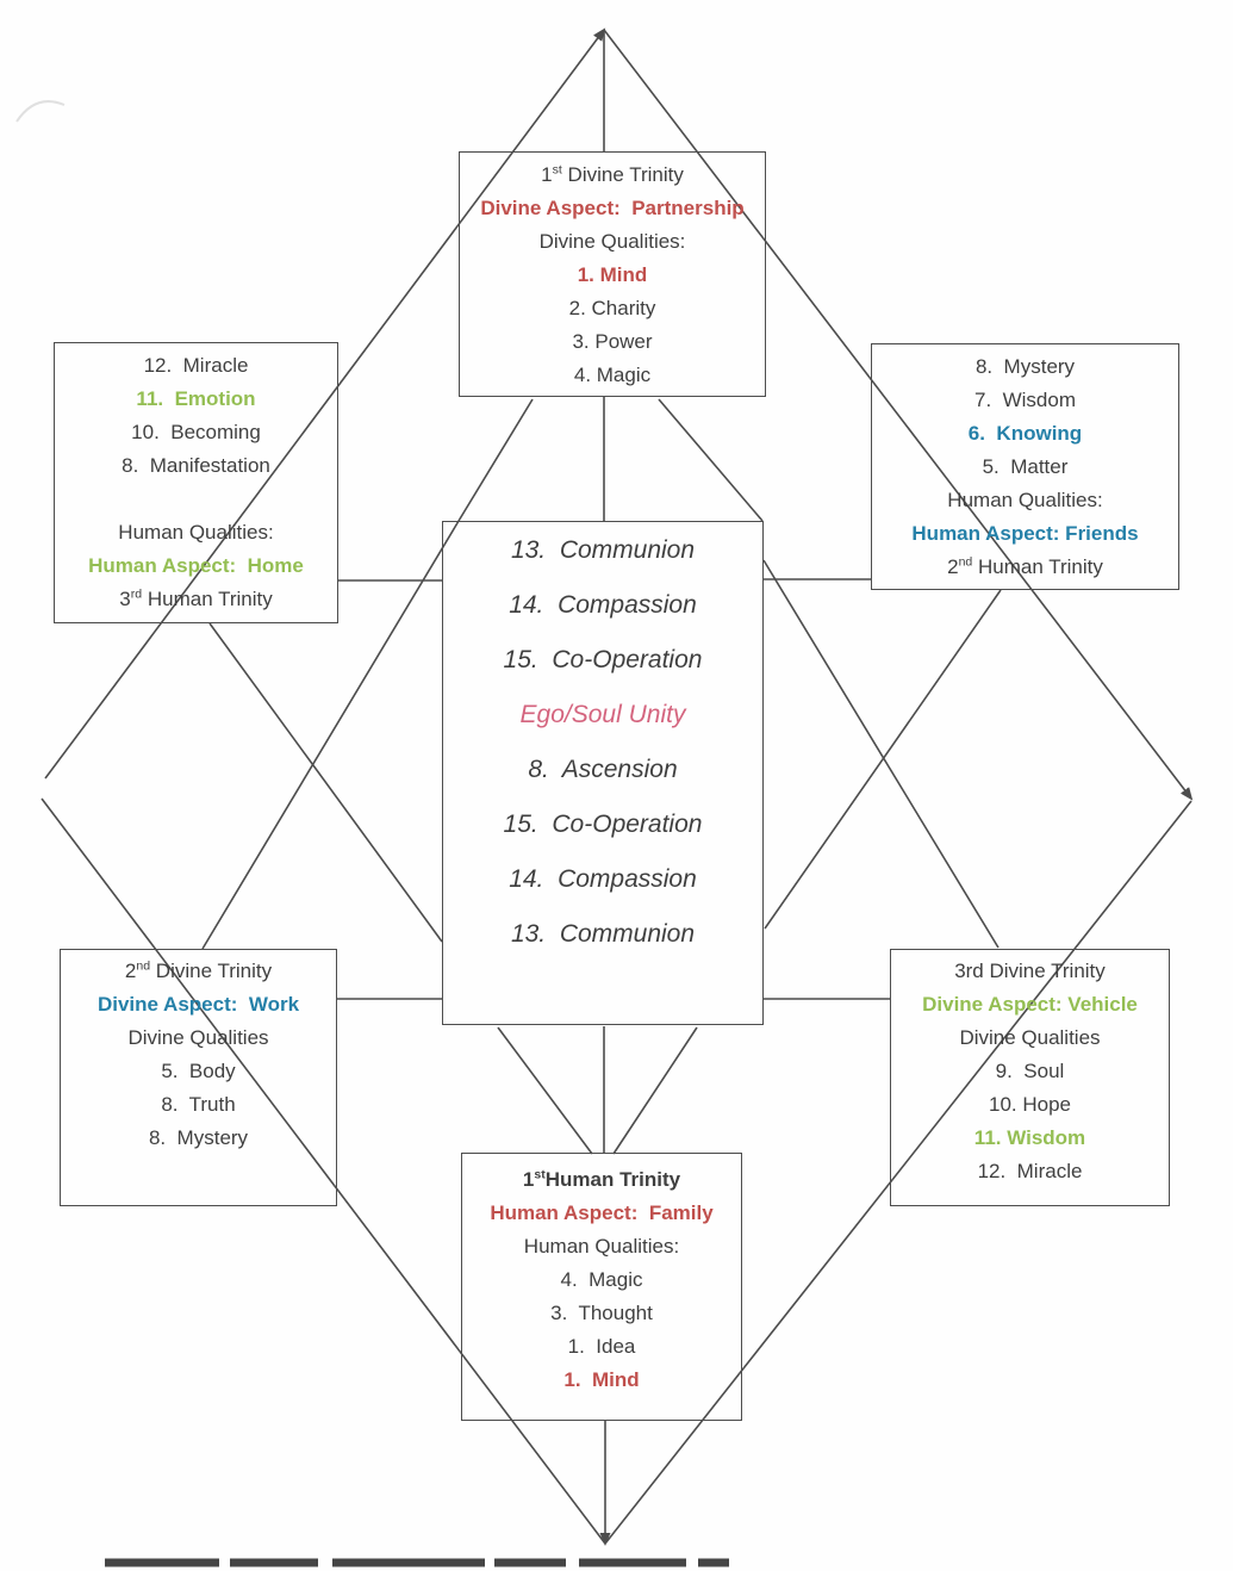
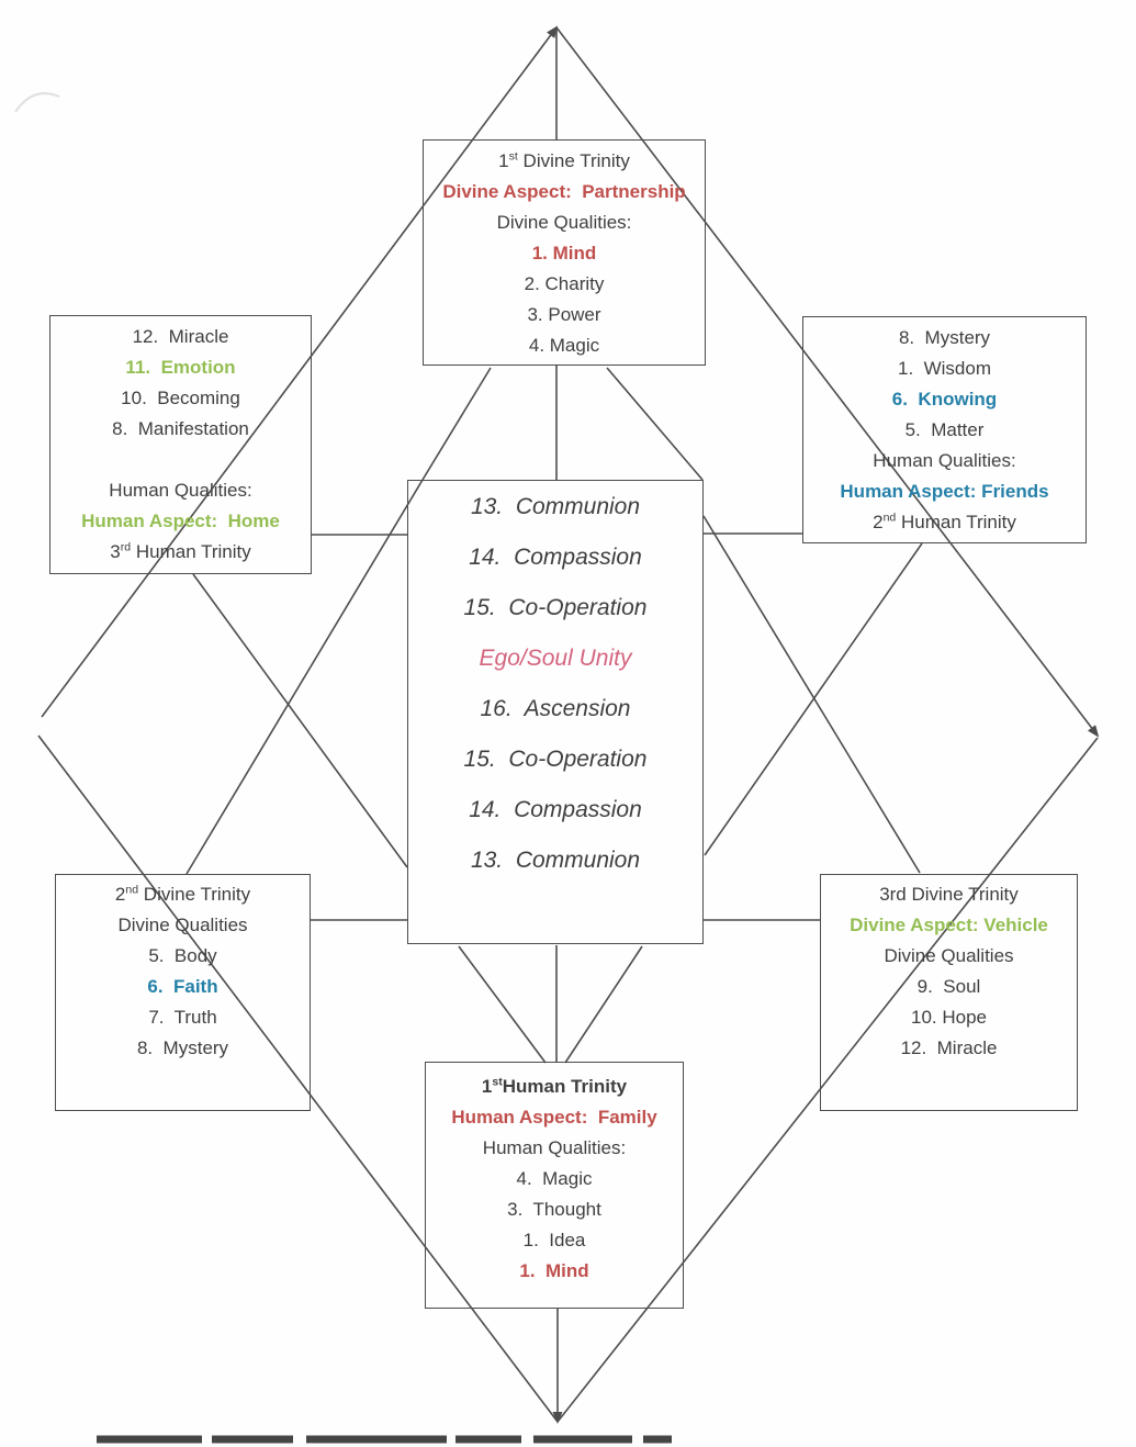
  1st Divine Trinity
  Divine Aspect: Partnership
  Divine Qualities:
  1. Mind
  2. Charity
  3. Power
  4. Magic
  12. Miracle
  11. Emotion
  10. Becoming
  8. Manifestation
  Human Qualities:
  Human Aspect: Home
  3rd Human Trinity
  8. Mystery
- 7. Wisdom
+ 1. Wisdom
  6. Knowing
  5. Matter
  Human Qualities:
  Human Aspect: Friends
  2nd Human Trinity
  13. Communion
  14. Compassion
  15. Co-Operation
  Ego/Soul Unity
- 8. Ascension
+ 16. Ascension
  15. Co-Operation
  14. Compassion
  13. Communion
  2nd Divine Trinity
- Divine Aspect: Work
  Divine Qualities
  5. Body
+ 6. Faith
- 8. Truth
+ 7. Truth
  8. Mystery
  3rd Divine Trinity
  Divine Aspect: Vehicle
  Divine Qualities
  9. Soul
  10. Hope
- 11. Wisdom
  12. Miracle
  1stHuman Trinity
  Human Aspect: Family
  Human Qualities:
  4. Magic
  3. Thought
  1. Idea
  1. Mind
